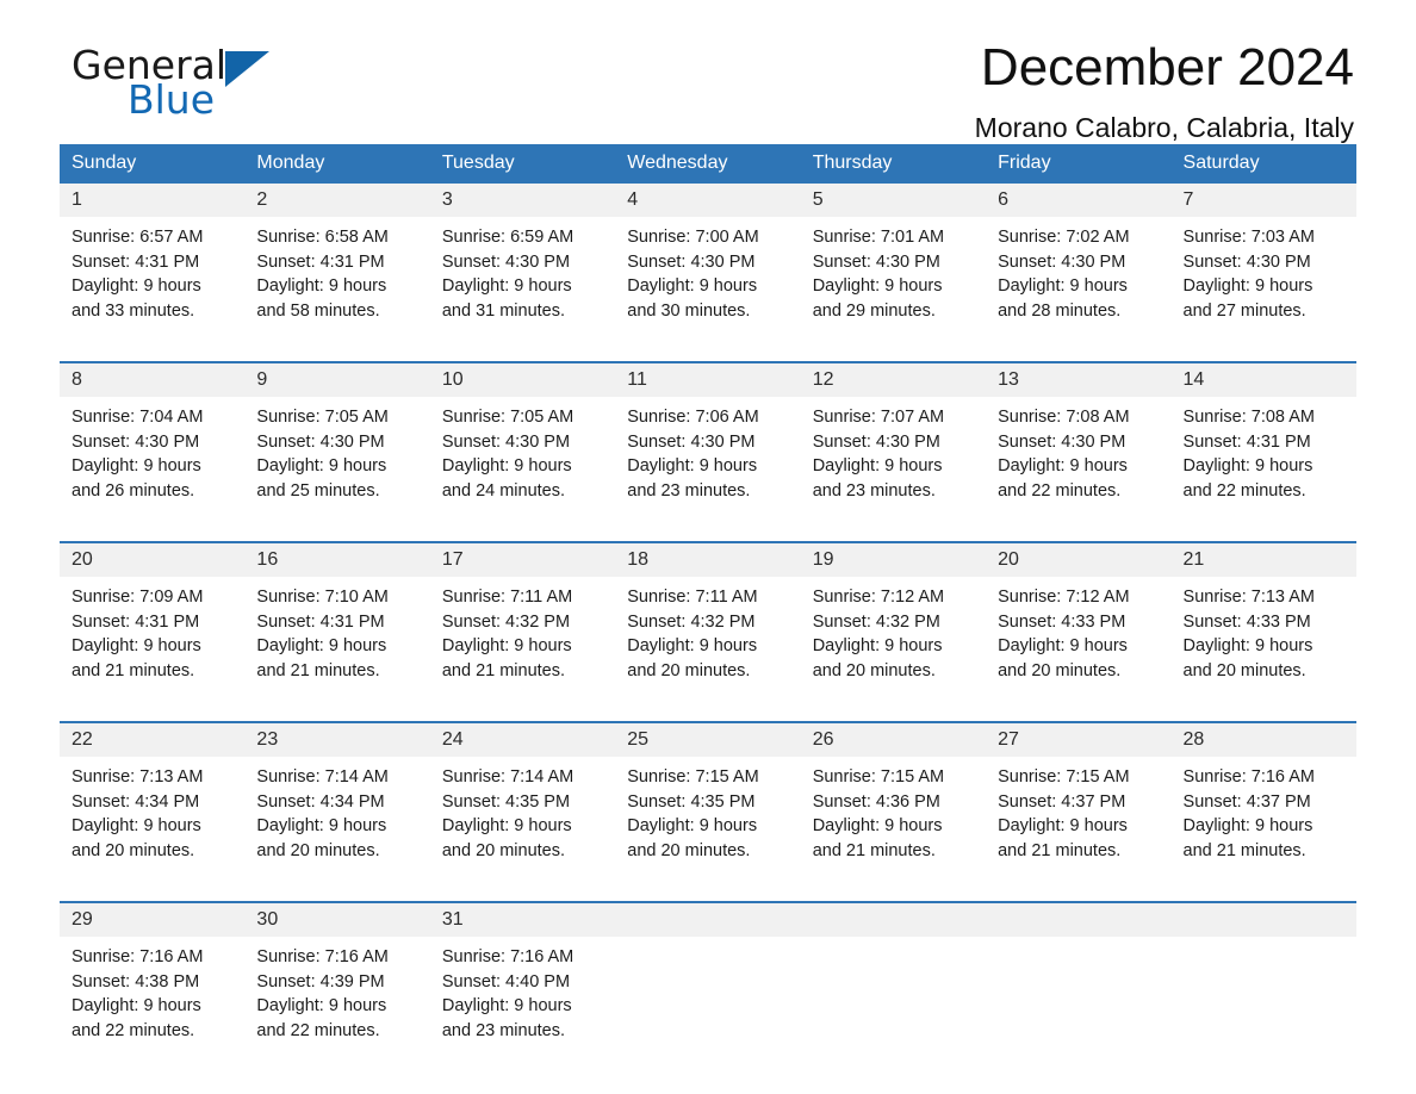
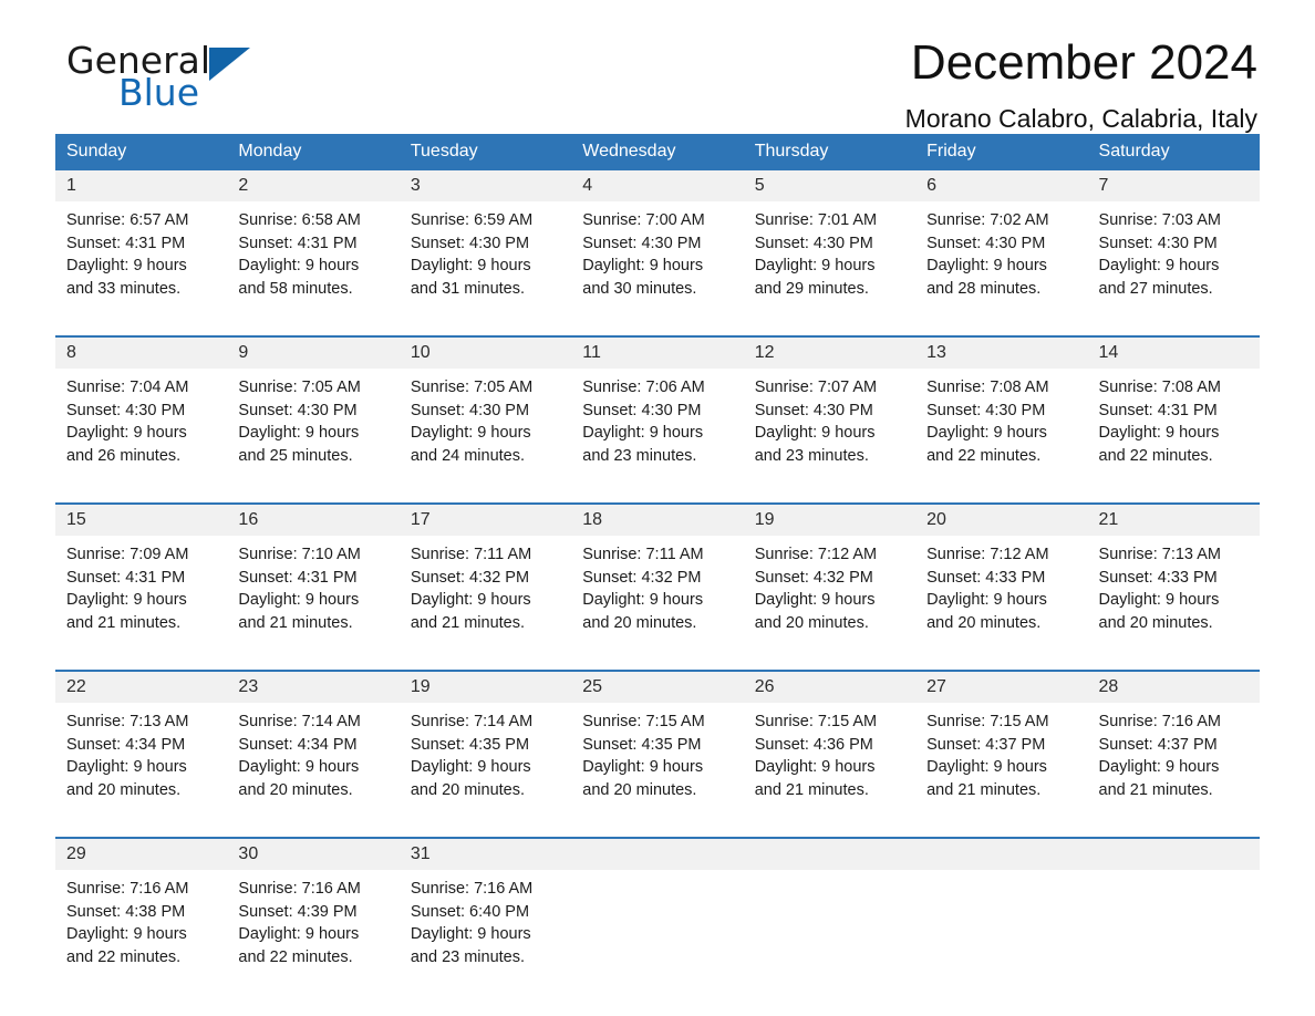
  General
  Blue
  December 2024
  Morano Calabro, Calabria, Italy
  Sunday	Monday	Tuesday	Wednesday	Thursday	Friday	Saturday
  1	2	3	4	5	6	7
  Sunrise: 6:57 AMSunset: 4:31 PMDaylight: 9 hoursand 33 minutes.	Sunrise: 6:58 AMSunset: 4:31 PMDaylight: 9 hoursand 58 minutes.	Sunrise: 6:59 AMSunset: 4:30 PMDaylight: 9 hoursand 31 minutes.	Sunrise: 7:00 AMSunset: 4:30 PMDaylight: 9 hoursand 30 minutes.	Sunrise: 7:01 AMSunset: 4:30 PMDaylight: 9 hoursand 29 minutes.	Sunrise: 7:02 AMSunset: 4:30 PMDaylight: 9 hoursand 28 minutes.	Sunrise: 7:03 AMSunset: 4:30 PMDaylight: 9 hoursand 27 minutes.
  8	9	10	11	12	13	14
  Sunrise: 7:04 AMSunset: 4:30 PMDaylight: 9 hoursand 26 minutes.	Sunrise: 7:05 AMSunset: 4:30 PMDaylight: 9 hoursand 25 minutes.	Sunrise: 7:05 AMSunset: 4:30 PMDaylight: 9 hoursand 24 minutes.	Sunrise: 7:06 AMSunset: 4:30 PMDaylight: 9 hoursand 23 minutes.	Sunrise: 7:07 AMSunset: 4:30 PMDaylight: 9 hoursand 23 minutes.	Sunrise: 7:08 AMSunset: 4:30 PMDaylight: 9 hoursand 22 minutes.	Sunrise: 7:08 AMSunset: 4:31 PMDaylight: 9 hoursand 22 minutes.
- 20	16	17	18	19	20	21
+ 15	16	17	18	19	20	21
  Sunrise: 7:09 AMSunset: 4:31 PMDaylight: 9 hoursand 21 minutes.	Sunrise: 7:10 AMSunset: 4:31 PMDaylight: 9 hoursand 21 minutes.	Sunrise: 7:11 AMSunset: 4:32 PMDaylight: 9 hoursand 21 minutes.	Sunrise: 7:11 AMSunset: 4:32 PMDaylight: 9 hoursand 20 minutes.	Sunrise: 7:12 AMSunset: 4:32 PMDaylight: 9 hoursand 20 minutes.	Sunrise: 7:12 AMSunset: 4:33 PMDaylight: 9 hoursand 20 minutes.	Sunrise: 7:13 AMSunset: 4:33 PMDaylight: 9 hoursand 20 minutes.
- 22	23	24	25	26	27	28
+ 22	23	19	25	26	27	28
  Sunrise: 7:13 AMSunset: 4:34 PMDaylight: 9 hoursand 20 minutes.	Sunrise: 7:14 AMSunset: 4:34 PMDaylight: 9 hoursand 20 minutes.	Sunrise: 7:14 AMSunset: 4:35 PMDaylight: 9 hoursand 20 minutes.	Sunrise: 7:15 AMSunset: 4:35 PMDaylight: 9 hoursand 20 minutes.	Sunrise: 7:15 AMSunset: 4:36 PMDaylight: 9 hoursand 21 minutes.	Sunrise: 7:15 AMSunset: 4:37 PMDaylight: 9 hoursand 21 minutes.	Sunrise: 7:16 AMSunset: 4:37 PMDaylight: 9 hoursand 21 minutes.
  29	30	31
- Sunrise: 7:16 AMSunset: 4:38 PMDaylight: 9 hoursand 22 minutes.	Sunrise: 7:16 AMSunset: 4:39 PMDaylight: 9 hoursand 22 minutes.	Sunrise: 7:16 AMSunset: 4:40 PMDaylight: 9 hoursand 23 minutes.
+ Sunrise: 7:16 AMSunset: 4:38 PMDaylight: 9 hoursand 22 minutes.	Sunrise: 7:16 AMSunset: 4:39 PMDaylight: 9 hoursand 22 minutes.	Sunrise: 7:16 AMSunset: 6:40 PMDaylight: 9 hoursand 23 minutes.
